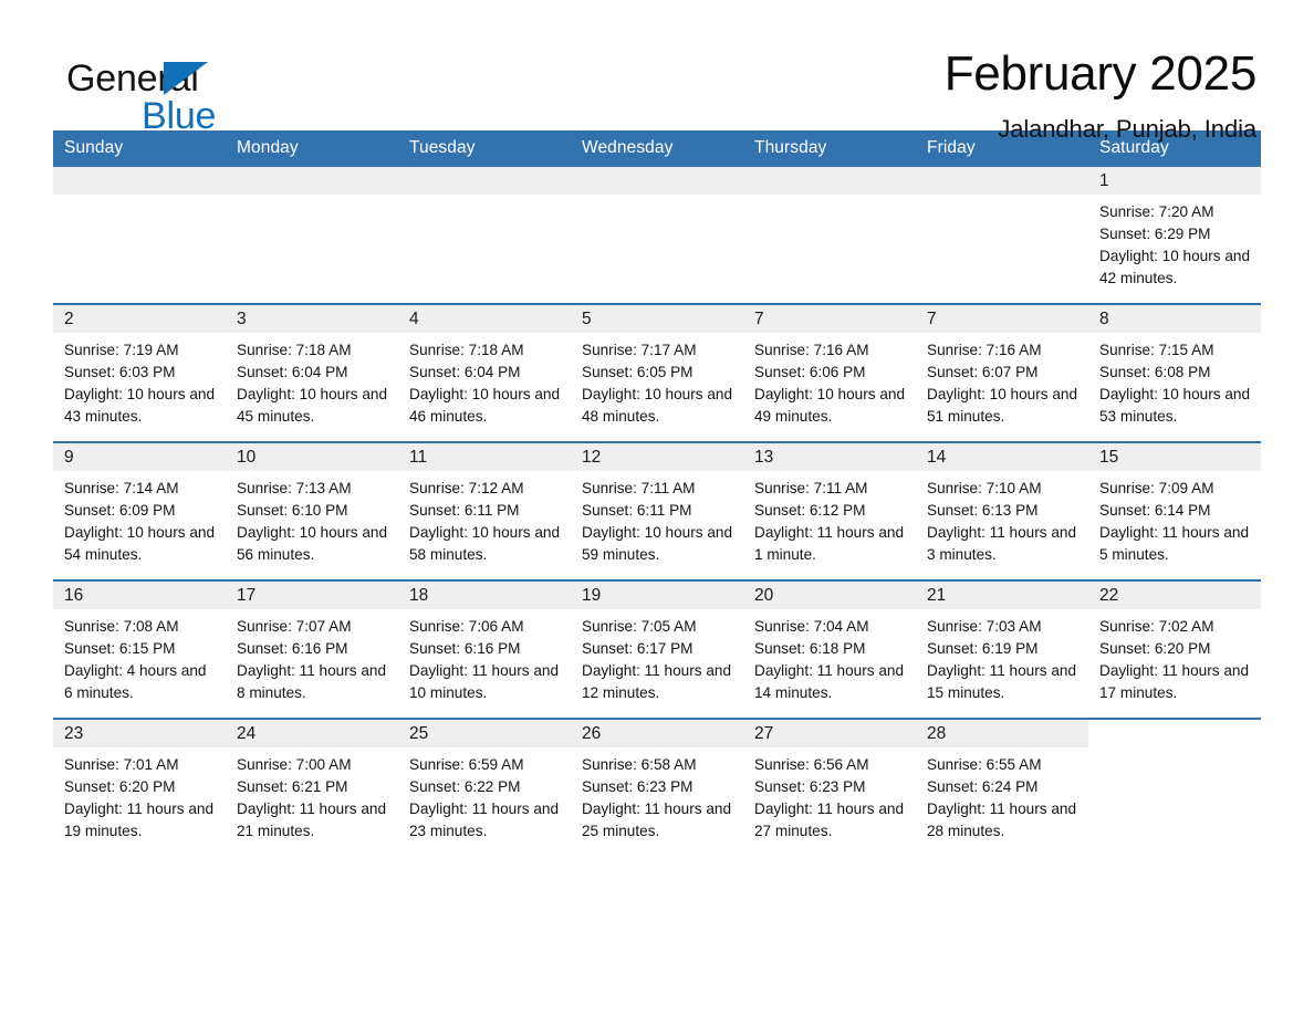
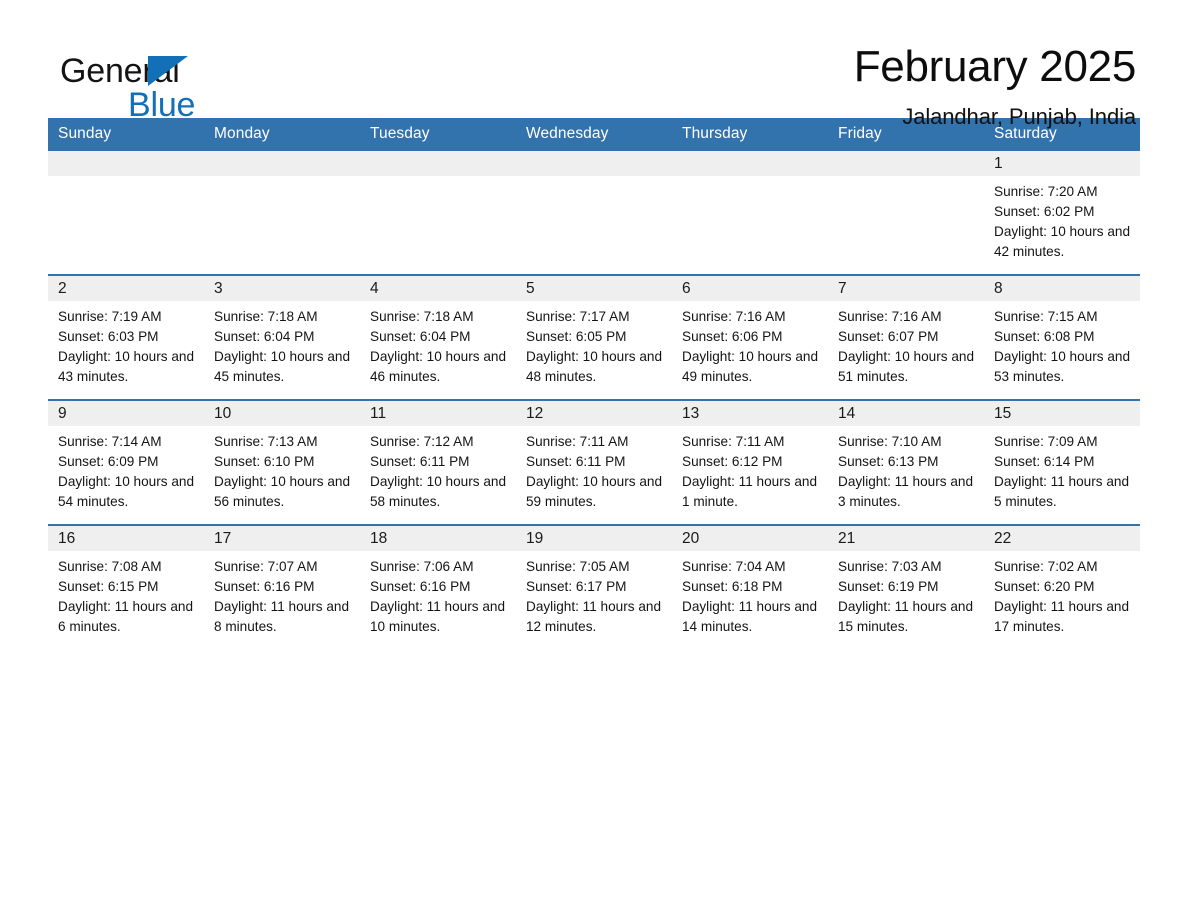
  General
  Blue
  February 2025
  Jalandhar, Punjab, India
  Sunday	Monday	Tuesday	Wednesday	Thursday	Friday	Saturday
- 						1Sunrise: 7:20 AMSunset: 6:29 PMDaylight: 10 hours and 42 minutes.
+ 						1Sunrise: 7:20 AMSunset: 6:02 PMDaylight: 10 hours and 42 minutes.
- 2Sunrise: 7:19 AMSunset: 6:03 PMDaylight: 10 hours and 43 minutes.	3Sunrise: 7:18 AMSunset: 6:04 PMDaylight: 10 hours and 45 minutes.	4Sunrise: 7:18 AMSunset: 6:04 PMDaylight: 10 hours and 46 minutes.	5Sunrise: 7:17 AMSunset: 6:05 PMDaylight: 10 hours and 48 minutes.	7Sunrise: 7:16 AMSunset: 6:06 PMDaylight: 10 hours and 49 minutes.	7Sunrise: 7:16 AMSunset: 6:07 PMDaylight: 10 hours and 51 minutes.	8Sunrise: 7:15 AMSunset: 6:08 PMDaylight: 10 hours and 53 minutes.
+ 2Sunrise: 7:19 AMSunset: 6:03 PMDaylight: 10 hours and 43 minutes.	3Sunrise: 7:18 AMSunset: 6:04 PMDaylight: 10 hours and 45 minutes.	4Sunrise: 7:18 AMSunset: 6:04 PMDaylight: 10 hours and 46 minutes.	5Sunrise: 7:17 AMSunset: 6:05 PMDaylight: 10 hours and 48 minutes.	6Sunrise: 7:16 AMSunset: 6:06 PMDaylight: 10 hours and 49 minutes.	7Sunrise: 7:16 AMSunset: 6:07 PMDaylight: 10 hours and 51 minutes.	8Sunrise: 7:15 AMSunset: 6:08 PMDaylight: 10 hours and 53 minutes.
  9Sunrise: 7:14 AMSunset: 6:09 PMDaylight: 10 hours and 54 minutes.	10Sunrise: 7:13 AMSunset: 6:10 PMDaylight: 10 hours and 56 minutes.	11Sunrise: 7:12 AMSunset: 6:11 PMDaylight: 10 hours and 58 minutes.	12Sunrise: 7:11 AMSunset: 6:11 PMDaylight: 10 hours and 59 minutes.	13Sunrise: 7:11 AMSunset: 6:12 PMDaylight: 11 hours and 1 minute.	14Sunrise: 7:10 AMSunset: 6:13 PMDaylight: 11 hours and 3 minutes.	15Sunrise: 7:09 AMSunset: 6:14 PMDaylight: 11 hours and 5 minutes.
- 16Sunrise: 7:08 AMSunset: 6:15 PMDaylight: 4 hours and 6 minutes.	17Sunrise: 7:07 AMSunset: 6:16 PMDaylight: 11 hours and 8 minutes.	18Sunrise: 7:06 AMSunset: 6:16 PMDaylight: 11 hours and 10 minutes.	19Sunrise: 7:05 AMSunset: 6:17 PMDaylight: 11 hours and 12 minutes.	20Sunrise: 7:04 AMSunset: 6:18 PMDaylight: 11 hours and 14 minutes.	21Sunrise: 7:03 AMSunset: 6:19 PMDaylight: 11 hours and 15 minutes.	22Sunrise: 7:02 AMSunset: 6:20 PMDaylight: 11 hours and 17 minutes.
+ 16Sunrise: 7:08 AMSunset: 6:15 PMDaylight: 11 hours and 6 minutes.	17Sunrise: 7:07 AMSunset: 6:16 PMDaylight: 11 hours and 8 minutes.	18Sunrise: 7:06 AMSunset: 6:16 PMDaylight: 11 hours and 10 minutes.	19Sunrise: 7:05 AMSunset: 6:17 PMDaylight: 11 hours and 12 minutes.	20Sunrise: 7:04 AMSunset: 6:18 PMDaylight: 11 hours and 14 minutes.	21Sunrise: 7:03 AMSunset: 6:19 PMDaylight: 11 hours and 15 minutes.	22Sunrise: 7:02 AMSunset: 6:20 PMDaylight: 11 hours and 17 minutes.
- 23Sunrise: 7:01 AMSunset: 6:20 PMDaylight: 11 hours and 19 minutes.	24Sunrise: 7:00 AMSunset: 6:21 PMDaylight: 11 hours and 21 minutes.	25Sunrise: 6:59 AMSunset: 6:22 PMDaylight: 11 hours and 23 minutes.	26Sunrise: 6:58 AMSunset: 6:23 PMDaylight: 11 hours and 25 minutes.	27Sunrise: 6:56 AMSunset: 6:23 PMDaylight: 11 hours and 27 minutes.	28Sunrise: 6:55 AMSunset: 6:24 PMDaylight: 11 hours and 28 minutes.
